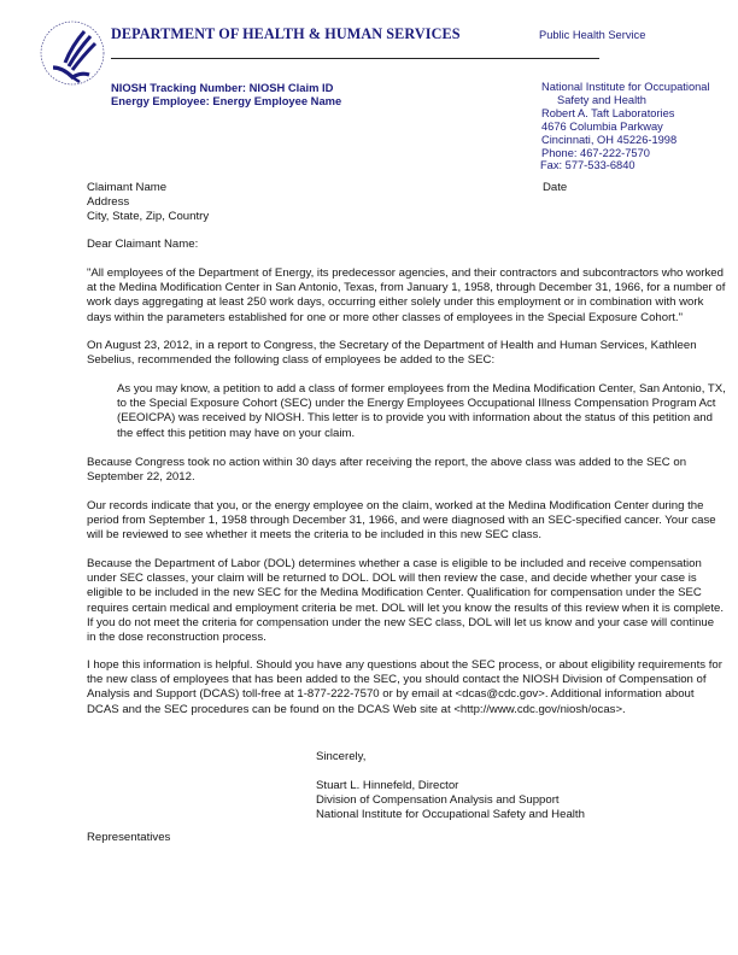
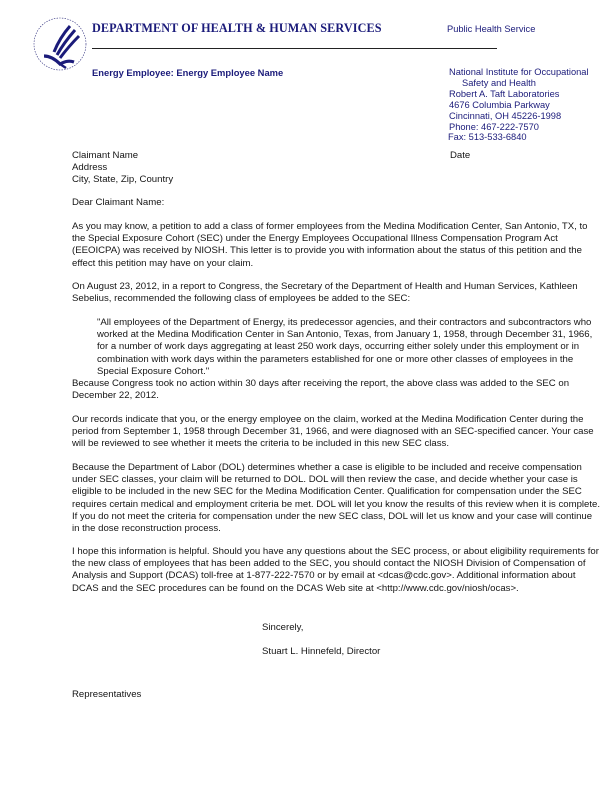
  DEPARTMENT OF HEALTH & HUMAN SERVICES
  Public Health Service
- NIOSH Tracking Number: NIOSH Claim ID
  Energy Employee: Energy Employee Name
  National Institute for Occupational
  Safety and Health
  Robert A. Taft Laboratories
  4676 Columbia Parkway
  Cincinnati, OH 45226-1998
  Phone: 467-222-7570
- Fax: 577-533-6840
+ Fax: 513-533-6840
  Claimant Name
  Address
  City, State, Zip, Country
  Date
  Dear Claimant Name:
- "All employees of the Department of Energy, its predecessor agencies, and their contractors and subcontractors who worked at the Medina Modification Center in San Antonio, Texas, from January 1, 1958, through December 31, 1966, for a number of work days aggregating at least 250 work days, occurring either solely under this employment or in combination with work days within the parameters established for one or more other classes of employees in the Special Exposure Cohort."
+ As you may know, a petition to add a class of former employees from the Medina Modification Center, San Antonio, TX, to the Special Exposure Cohort (SEC) under the Energy Employees Occupational Illness Compensation Program Act (EEOICPA) was received by NIOSH. This letter is to provide you with information about the status of this petition and the effect this petition may have on your claim.
  On August 23, 2012, in a report to Congress, the Secretary of the Department of Health and Human Services, Kathleen Sebelius, recommended the following class of employees be added to the SEC:
- As you may know, a petition to add a class of former employees from the Medina Modification Center, San Antonio, TX, to the Special Exposure Cohort (SEC) under the Energy Employees Occupational Illness Compensation Program Act (EEOICPA) was received by NIOSH. This letter is to provide you with information about the status of this petition and the effect this petition may have on your claim.
+ "All employees of the Department of Energy, its predecessor agencies, and their contractors and subcontractors who worked at the Medina Modification Center in San Antonio, Texas, from January 1, 1958, through December 31, 1966, for a number of work days aggregating at least 250 work days, occurring either solely under this employment or in combination with work days within the parameters established for one or more other classes of employees in the Special Exposure Cohort."
- Because Congress took no action within 30 days after receiving the report, the above class was added to the SEC on September 22, 2012.
+ Because Congress took no action within 30 days after receiving the report, the above class was added to the SEC on December 22, 2012.
  Our records indicate that you, or the energy employee on the claim, worked at the Medina Modification Center during the period from September 1, 1958 through December 31, 1966, and were diagnosed with an SEC-specified cancer. Your case will be reviewed to see whether it meets the criteria to be included in this new SEC class.
  Because the Department of Labor (DOL) determines whether a case is eligible to be included and receive compensation under SEC classes, your claim will be returned to DOL. DOL will then review the case, and decide whether your case is eligible to be included in the new SEC for the Medina Modification Center. Qualification for compensation under the SEC requires certain medical and employment criteria be met. DOL will let you know the results of this review when it is complete. If you do not meet the criteria for compensation under the new SEC class, DOL will let us know and your case will continue in the dose reconstruction process.
  I hope this information is helpful. Should you have any questions about the SEC process, or about eligibility requirements for the new class of employees that has been added to the SEC, you should contact the NIOSH Division of Compensation of Analysis and Support (DCAS) toll-free at 1-877-222-7570 or by email at <dcas@cdc.gov>. Additional information about DCAS and the SEC procedures can be found on the DCAS Web site at <http://www.cdc.gov/niosh/ocas>.
  Sincerely,
  Stuart L. Hinnefeld, Director
- Division of Compensation Analysis and Support
- National Institute for Occupational Safety and Health
  Representatives
